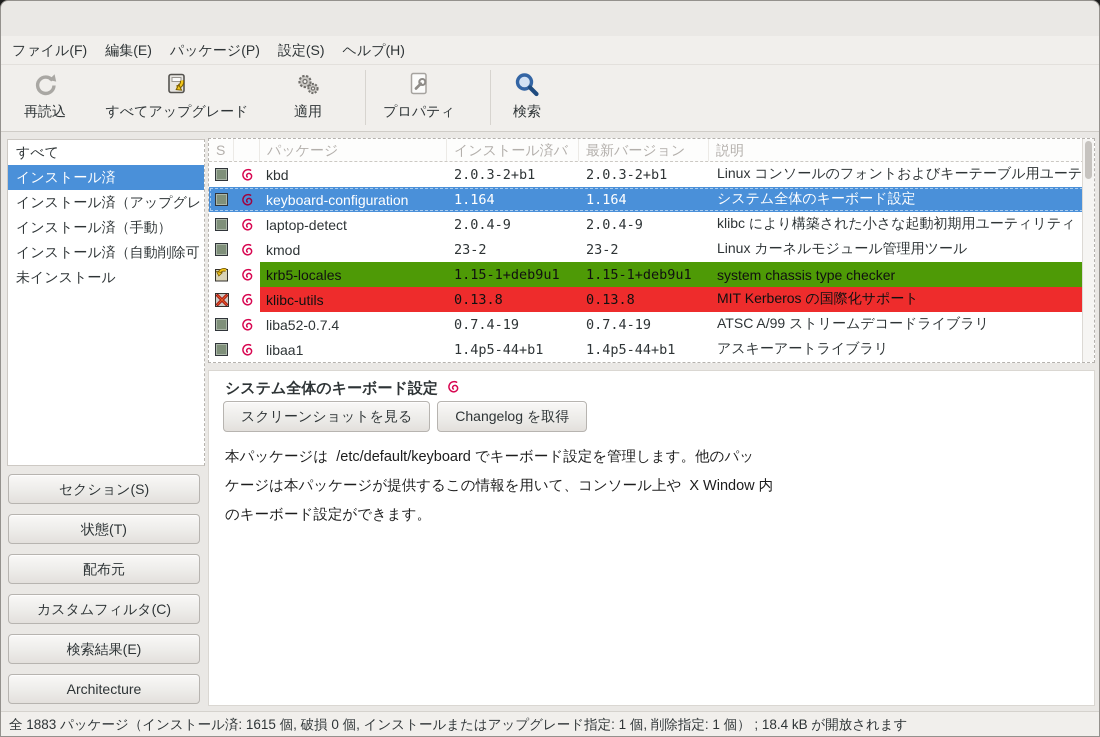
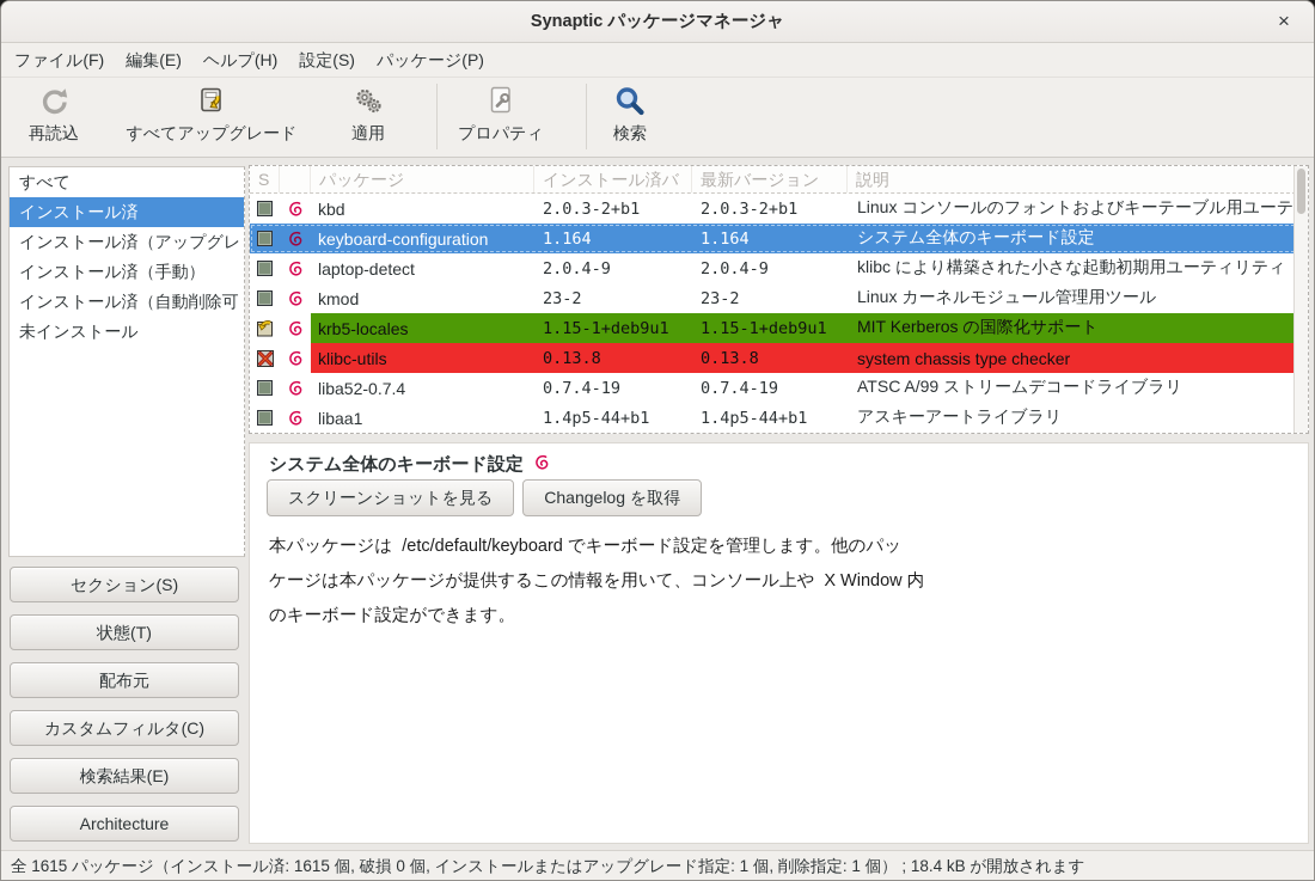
+ Synaptic パッケージマネージャ
+ ×
  ファイル(F)
  編集(E)
- パッケージ(P)
+ ヘルプ(H)
  設定(S)
- ヘルプ(H)
+ パッケージ(P)
  再読込
  すべてアップグレード
  適用
  プロパティ
  検索
  すべて
  インストール済
  インストール済（アップグレ
  インストール済（手動）
  インストール済（自動削除可
  未インストール
  セクション(S)
  状態(T)
  配布元
  カスタムフィルタ(C)
  検索結果(E)
  Architecture
  S
  パッケージ
  インストール済バ
  最新バージョン
  説明
  kbd
  2.0.3-2+b1
  2.0.3-2+b1
  Linux コンソールのフォントおよびキーテーブル用ユーテ
  keyboard-configuration
  1.164
  1.164
  システム全体のキーボード設定
  laptop-detect
  2.0.4-9
  2.0.4-9
  klibc により構築された小さな起動初期用ユーティリティ
  kmod
  23-2
  23-2
  Linux カーネルモジュール管理用ツール
  krb5-locales
  1.15-1+deb9u1
  1.15-1+deb9u1
- system chassis type checker
+ MIT Kerberos の国際化サポート
  klibc-utils
  0.13.8
  0.13.8
- MIT Kerberos の国際化サポート
+ system chassis type checker
  liba52-0.7.4
  0.7.4-19
  0.7.4-19
  ATSC A/99 ストリームデコードライブラリ
  libaa1
  1.4p5-44+b1
  1.4p5-44+b1
  アスキーアートライブラリ
  システム全体のキーボード設定
  スクリーンショットを見る
  Changelog を取得
  本パッケージは /etc/default/keyboard でキーボード設定を管理します。他のパッ
  ケージは本パッケージが提供するこの情報を用いて、コンソール上や X Window 内
  のキーボード設定ができます。
- 全 1883 パッケージ（インストール済: 1615 個, 破損 0 個, インストールまたはアップグレード指定: 1 個, 削除指定: 1 個） ; 18.4 kB が開放されます
+ 全 1615 パッケージ（インストール済: 1615 個, 破損 0 個, インストールまたはアップグレード指定: 1 個, 削除指定: 1 個） ; 18.4 kB が開放されます
